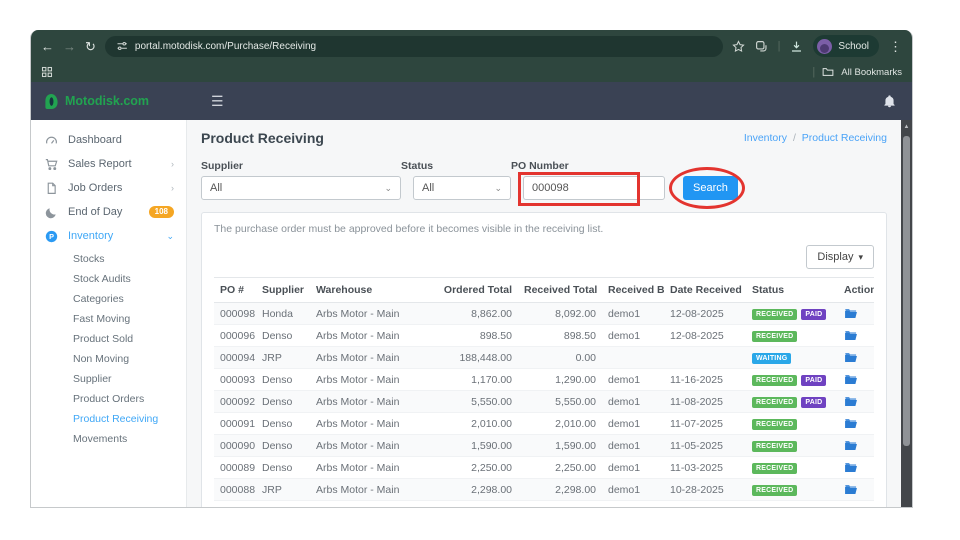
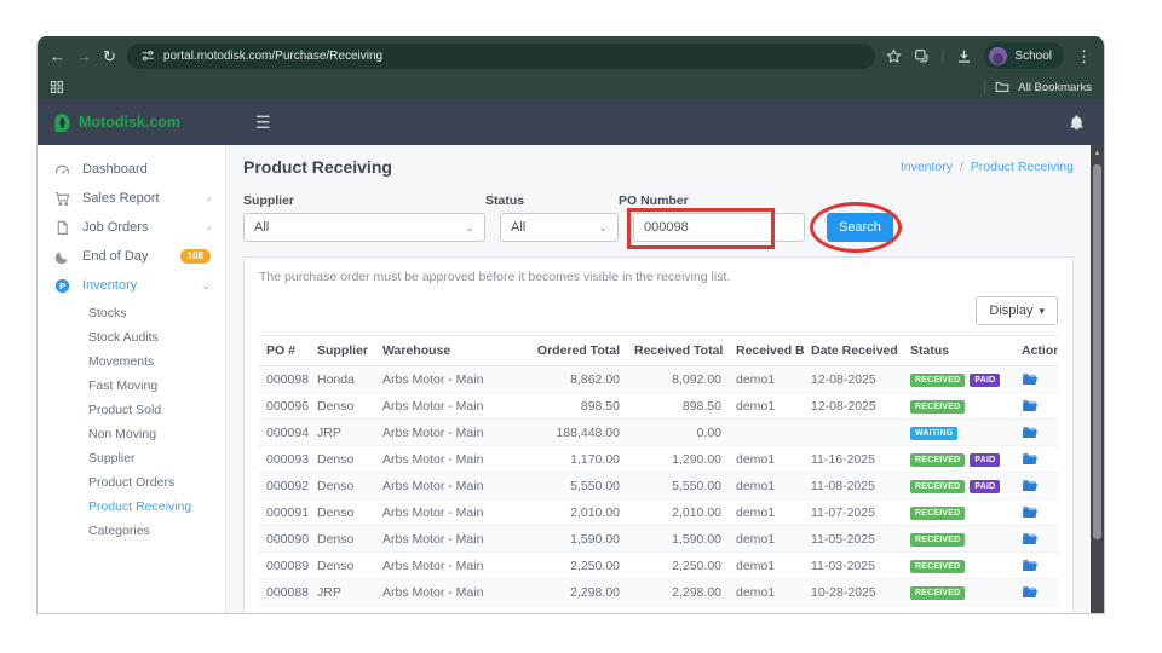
  ←
  →
  ↻
  portal.motodisk.com/Purchase/Receiving
  School
  ⋮
  |
  All Bookmarks
  Motodisk.com
  ☰
  Dashboard
  Sales Report
  ›
  Job Orders
  ›
  End of Day
  108
  P
  Inventory
  ⌄
  Stocks
  Stock Audits
- Categories
+ Movements
  Fast Moving
  Product Sold
  Non Moving
  Supplier
  Product Orders
  Product Receiving
- Movements
+ Categories
  Product Receiving
  Inventory / Product Receiving
  Supplier
  All
  ⌄
  Status
  All
  ⌄
  PO Number
  000098
  Search
  The purchase order must be approved before it becomes visible in the receiving list.
  Display
  ▾
  PO #	Supplier	Warehouse	Ordered Total	Received Total	Received B	Date Received	Status	Action
  000098	Honda	Arbs Motor - Main	8,862.00	8,092.00	demo1	12-08-2025
  000096	Denso	Arbs Motor - Main	898.50	898.50	demo1	12-08-2025
  000094	JRP	Arbs Motor - Main	188,448.00	0.00
  000093	Denso	Arbs Motor - Main	1,170.00	1,290.00	demo1	11-16-2025
  000092	Denso	Arbs Motor - Main	5,550.00	5,550.00	demo1	11-08-2025
  000091	Denso	Arbs Motor - Main	2,010.00	2,010.00	demo1	11-07-2025
  000090	Denso	Arbs Motor - Main	1,590.00	1,590.00	demo1	11-05-2025
  000089	Denso	Arbs Motor - Main	2,250.00	2,250.00	demo1	11-03-2025
  000088	JRP	Arbs Motor - Main	2,298.00	2,298.00	demo1	10-28-2025
